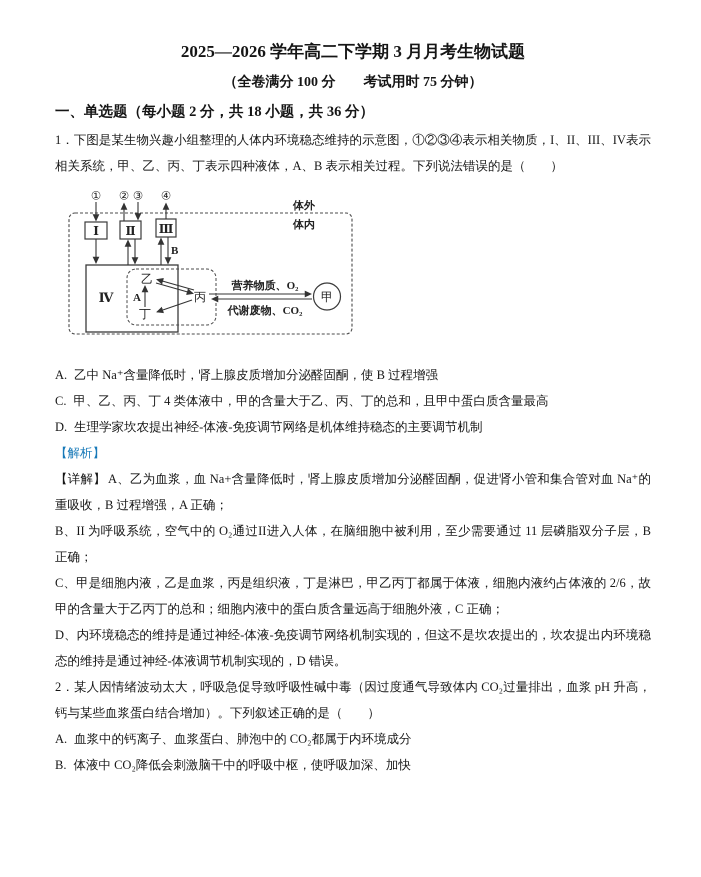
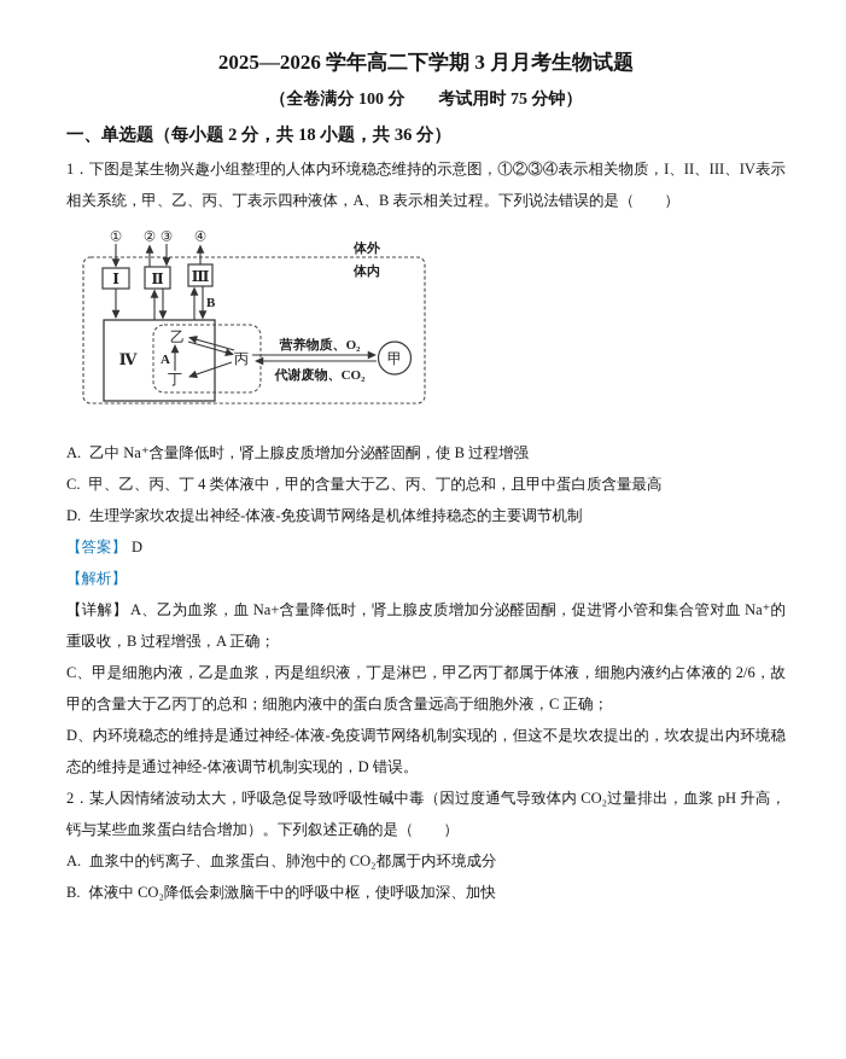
  2025—2026 学年高二下学期 3 月月考生物试题
  （全卷满分 100 分 考试用时 75 分钟）
  一、单选题（每小题 2 分，共 18 小题，共 36 分）
  1．下图是某生物兴趣小组整理的人体内环境稳态维持的示意图，①②③④表示相关物质，I、II、III、IV表示相关系统，甲、乙、丙、丁表示四种液体，A、B 表示相关过程。下列说法错误的是（ ）
  ①
  ②
  ③
  ④
  体外
  体内
  Ⅰ
  Ⅱ
  Ⅲ
  Ⅳ
  乙
  丁
  丙
  A
  B
  甲
  营养物质、O₂
  代谢废物、CO₂
  A. 乙中 Na⁺含量降低时，肾上腺皮质增加分泌醛固酮，使 B 过程增强
  C. 甲、乙、丙、丁 4 类体液中，甲的含量大于乙、丙、丁的总和，且甲中蛋白质含量最高
  D. 生理学家坎农提出神经-体液-免疫调节网络是机体维持稳态的主要调节机制
+ 【答案】 D
  【解析】
  【详解】 A、乙为血浆，血 Na+含量降低时，肾上腺皮质增加分泌醛固酮，促进肾小管和集合管对血 Na⁺的重吸收，B 过程增强，A 正确；
- B、II 为呼吸系统，空气中的 O₂通过II进入人体，在脑细胞中被利用，至少需要通过 11 层磷脂双分子层，B 正确；
  C、甲是细胞内液，乙是血浆，丙是组织液，丁是淋巴，甲乙丙丁都属于体液，细胞内液约占体液的 2/6，故甲的含量大于乙丙丁的总和；细胞内液中的蛋白质含量远高于细胞外液，C 正确；
  D、内环境稳态的维持是通过神经-体液-免疫调节网络机制实现的，但这不是坎农提出的，坎农提出内环境稳态的维持是通过神经-体液调节机制实现的，D 错误。
  2．某人因情绪波动太大，呼吸急促导致呼吸性碱中毒（因过度通气导致体内 CO₂过量排出，血浆 pH 升高，钙与某些血浆蛋白结合增加）。下列叙述正确的是（ ）
  A. 血浆中的钙离子、血浆蛋白、肺泡中的 CO₂都属于内环境成分
  B. 体液中 CO₂降低会刺激脑干中的呼吸中枢，使呼吸加深、加快
